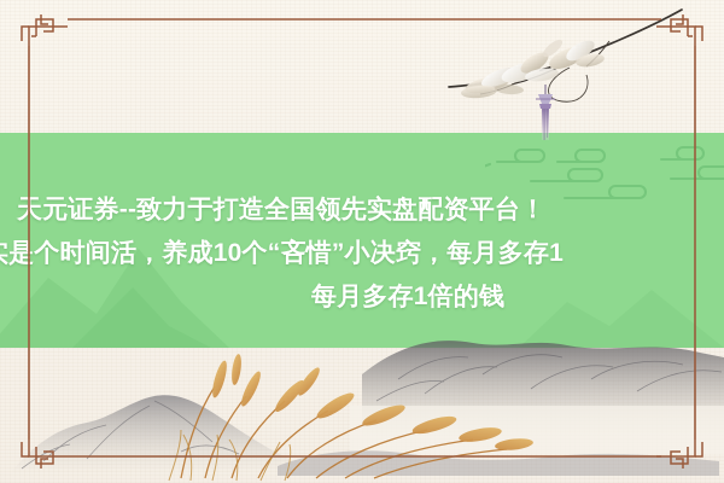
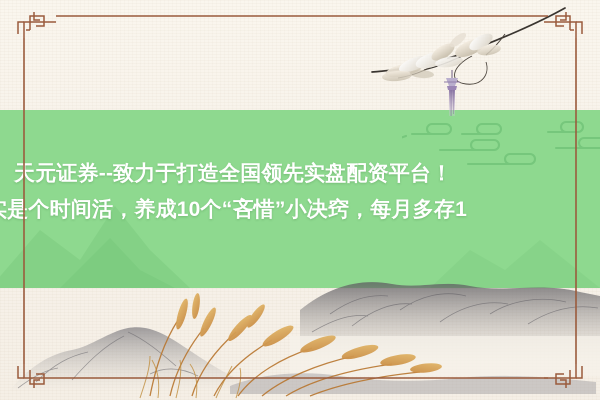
  元证券--致力于打造全国领先实盘配资平台！
  是个时间活，养成10个“吝惜”小决窍，每月多存1
- 每月多存1倍的钱
